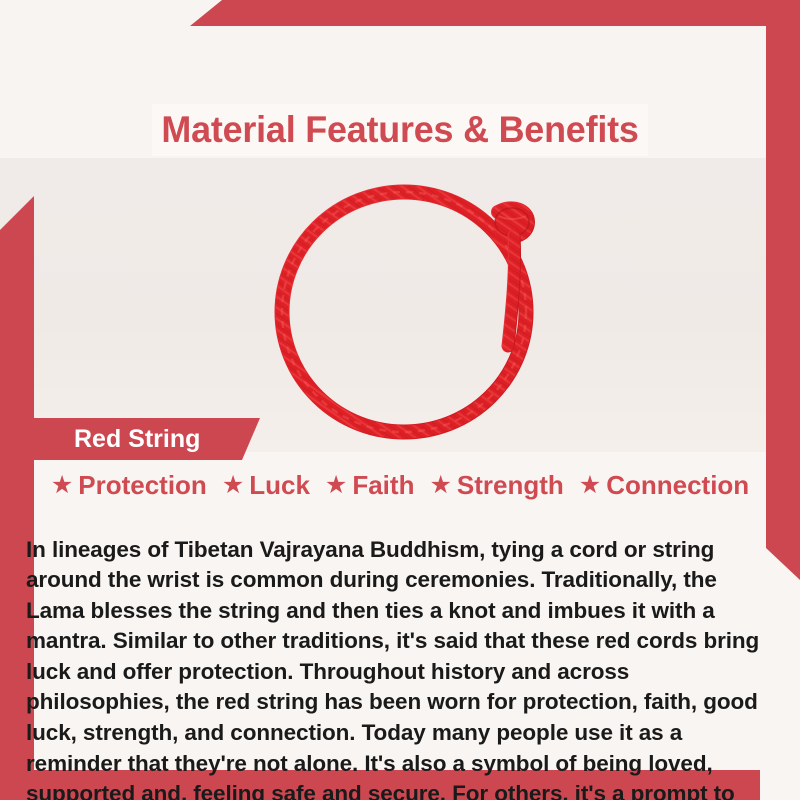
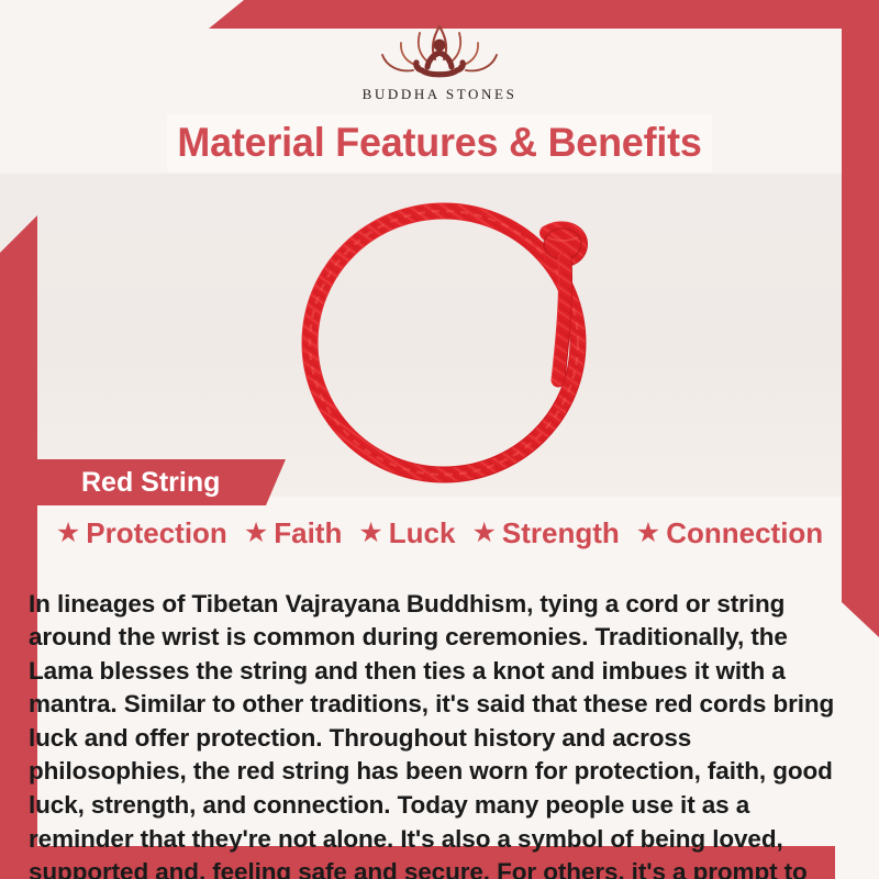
+ BUDDHA STONES
  Material Features & Benefits
  Red String
  ★
  Protection
  ★
- Luck
+ Faith
  ★
- Faith
+ Luck
  ★
  Strength
  ★
  Connection
  In lineages of Tibetan Vajrayana Buddhism, tying a cord or string around the wrist is common during ceremonies. Traditionally, the Lama blesses the string and then ties a knot and imbues it with a mantra. Similar to other traditions, it's said that these red cords bring luck and offer protection. Throughout history and across philosophies, the red string has been worn for protection, faith, good luck, strength, and connection. Today many people use it as a reminder that they're not alone. It's also a symbol of being loved, supported and, feeling safe and secure. For others, it's a prompt to
